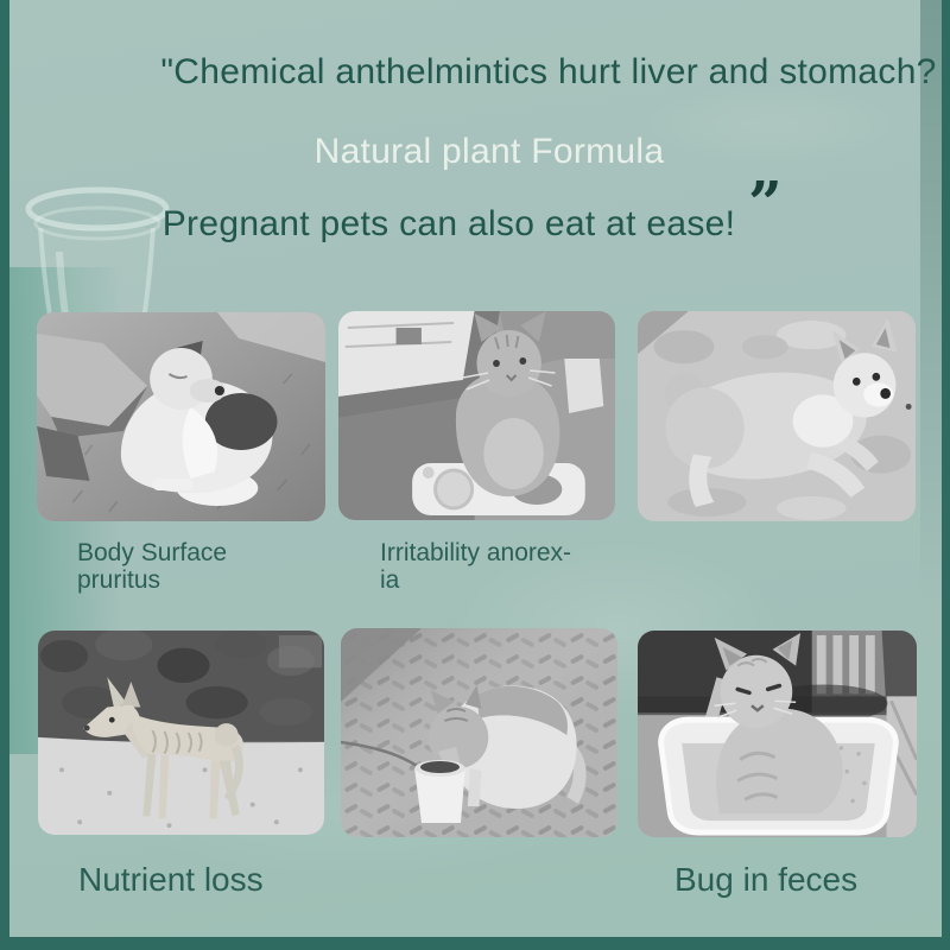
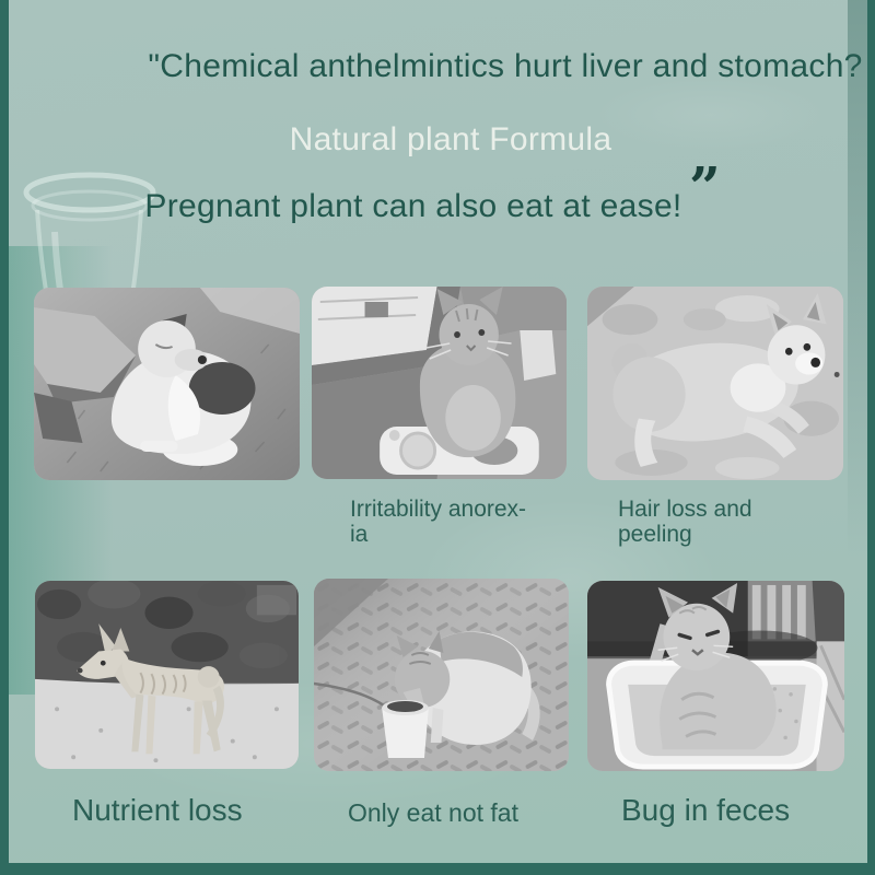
  "Chemical anthelmintics hurt liver and stomach
  Natural plant Formula
- Pregnant pets can also eat at ease!
+ Pregnant plant can also eat at ease!
  ”
- Body Surface
- pruritus
  Irritability anorex-
  ia
+ Hair loss and
+ peeling
  Nutrient loss
+ Only eat not fat
  Bug in feces
